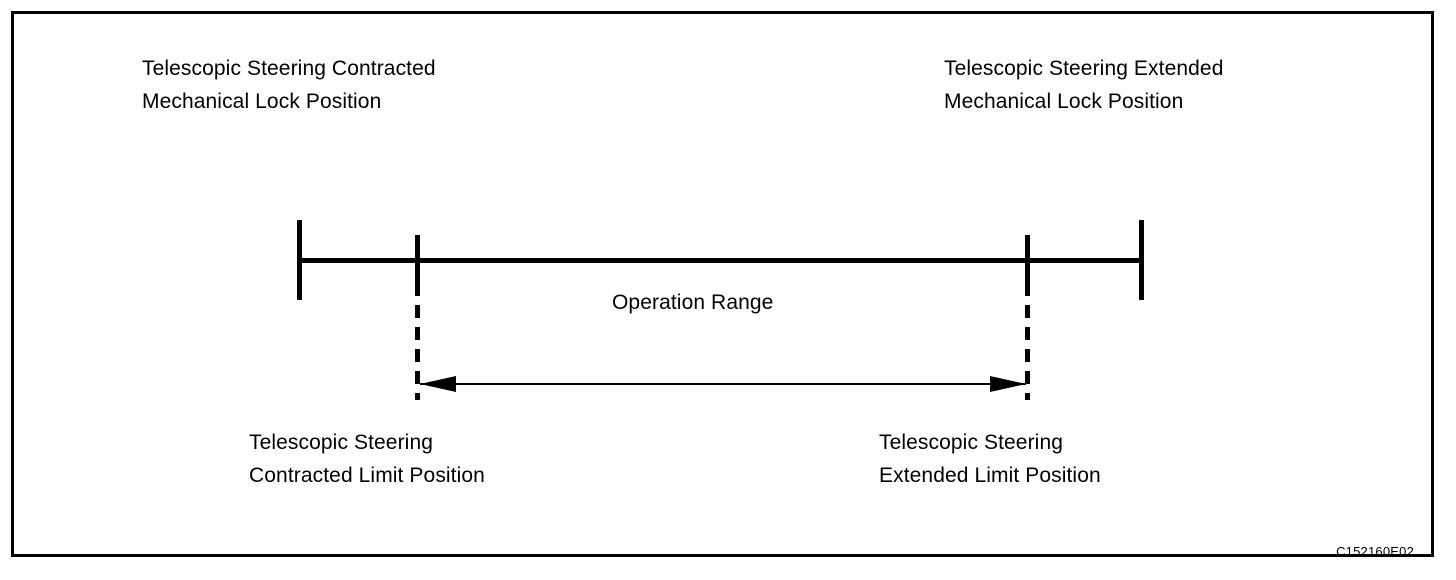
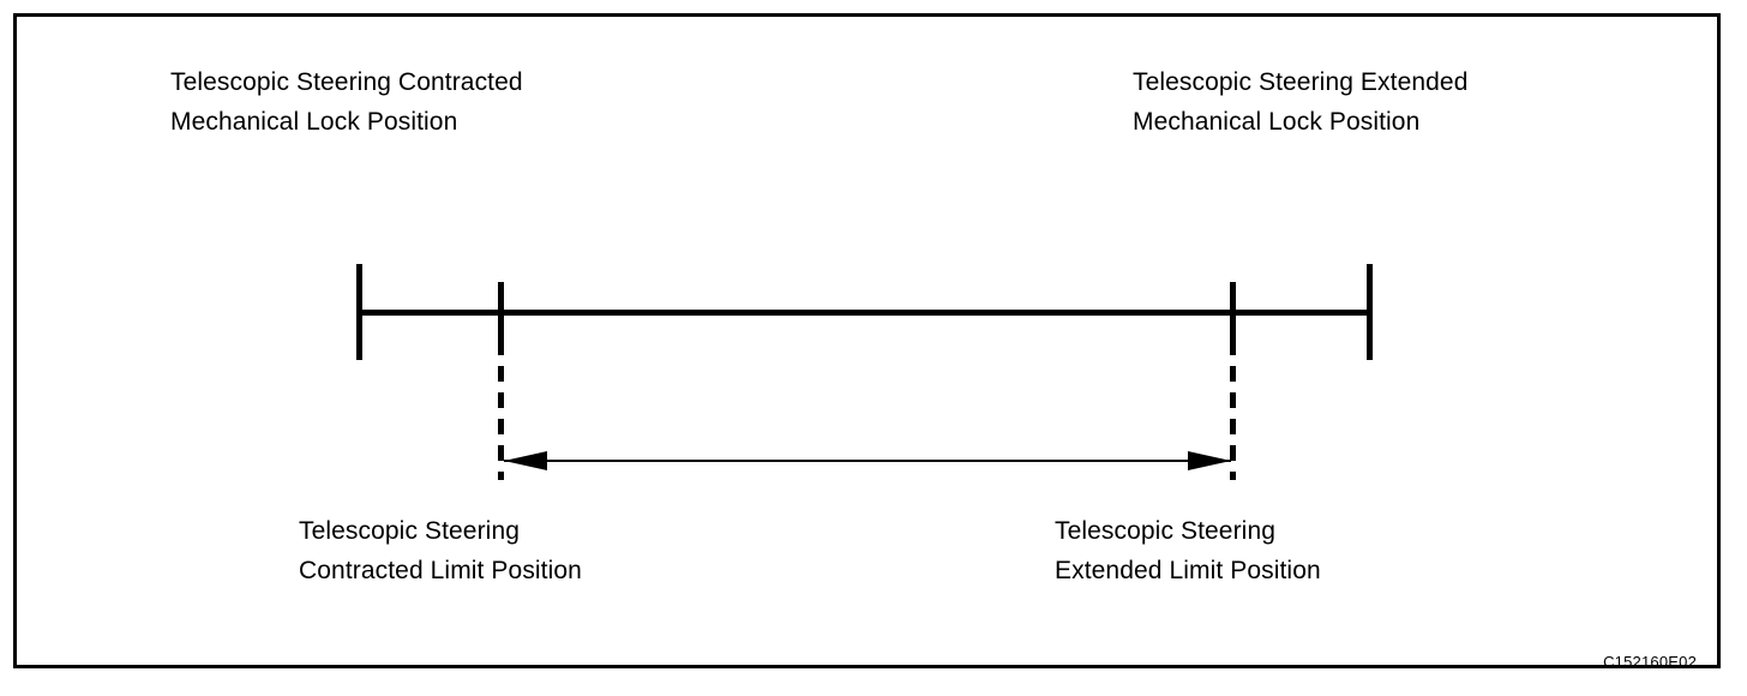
  Telescopic Steering Contracted
  Mechanical Lock Position
  Telescopic Steering Extended
  Mechanical Lock Position
- Operation Range
  Telescopic Steering
  Contracted Limit Position
  Telescopic Steering
  Extended Limit Position
  C152160E02
